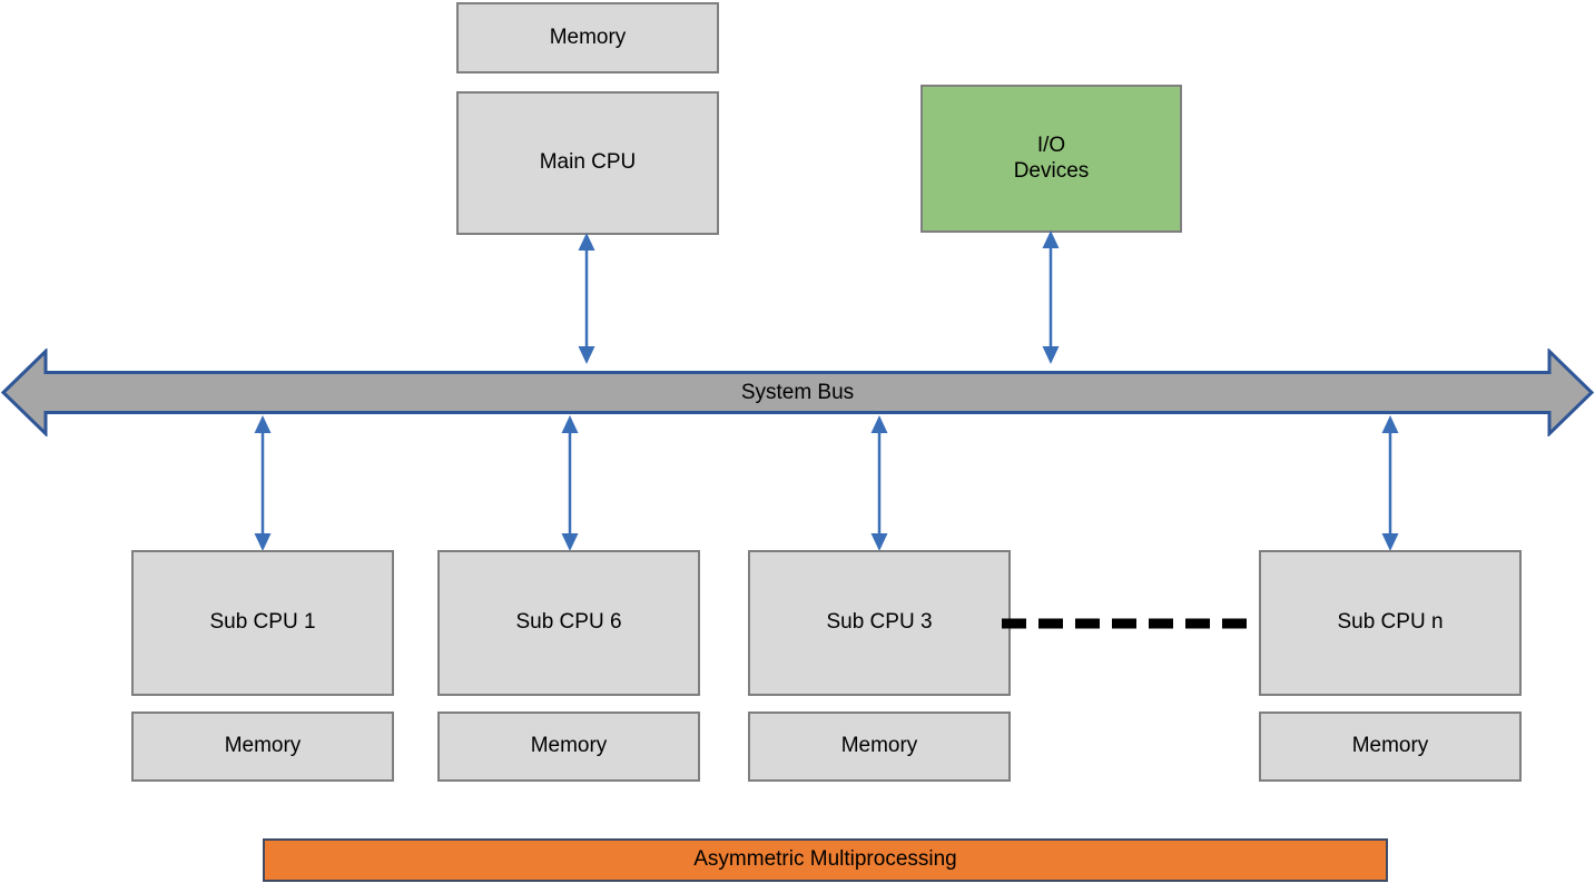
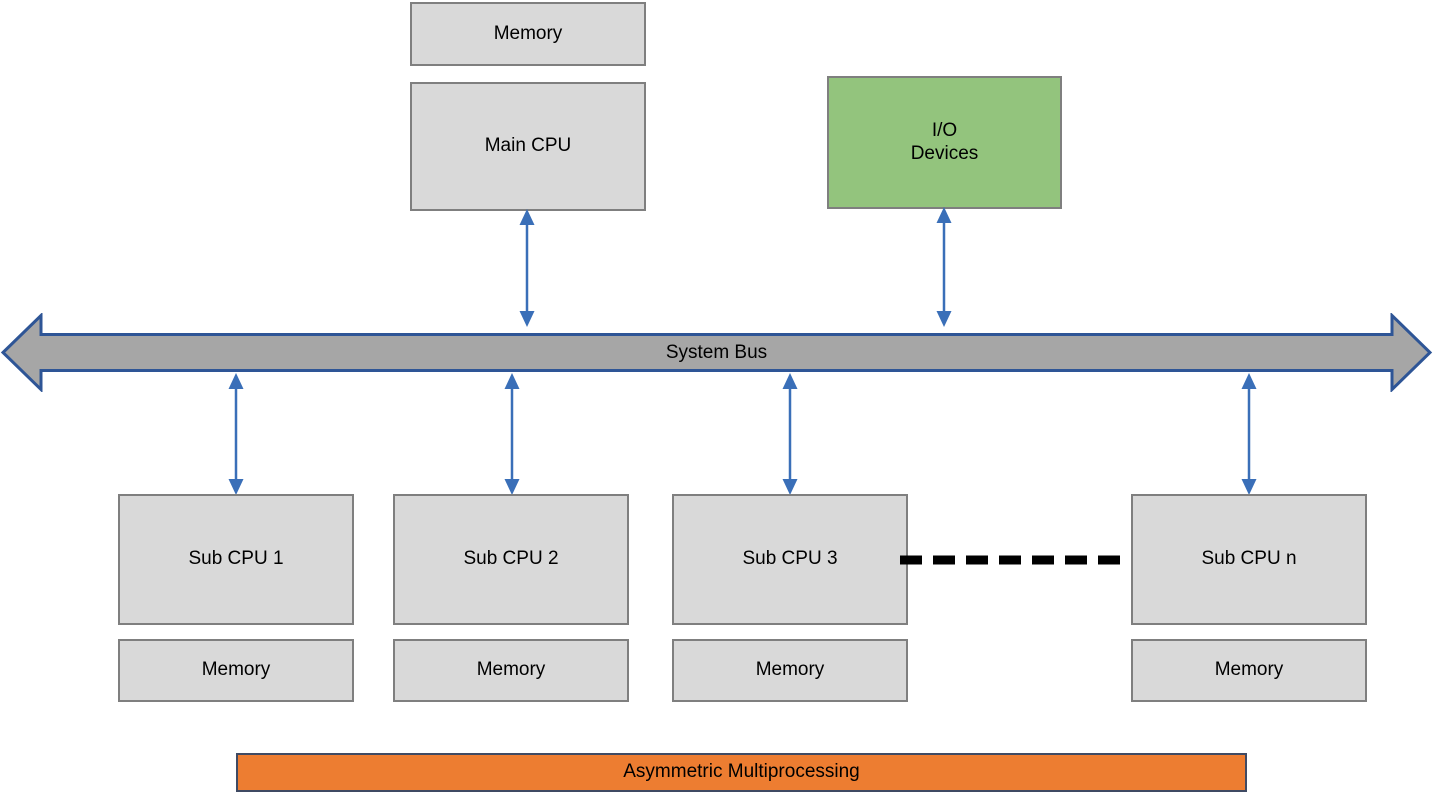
  Memory
  Main CPU
  I/O
  Devices
  System Bus
  Sub CPU 1
  Memory
- Sub CPU 6
+ Sub CPU 2
  Memory
  Sub CPU 3
  Memory
  Sub CPU n
  Memory
  Asymmetric Multiprocessing
